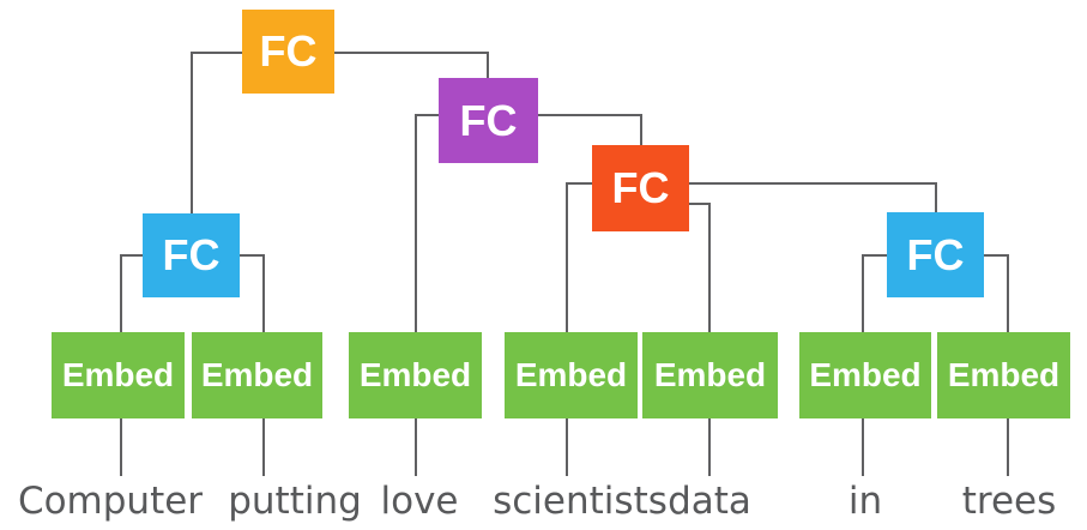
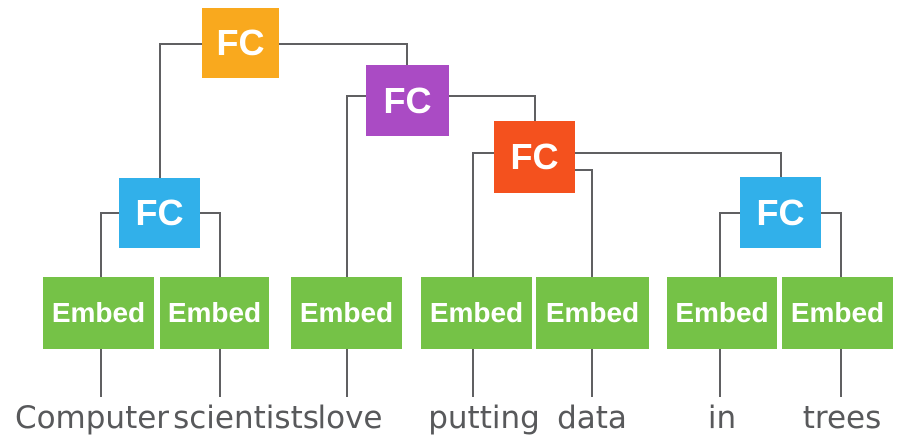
  FC
  FC
  FC
  FC
  FC
  Embed
  Embed
  Embed
  Embed
  Embed
  Embed
  Embed
  Computer
- putting
+ scientists
  love
- scientists
+ putting
  data
  in
  trees
